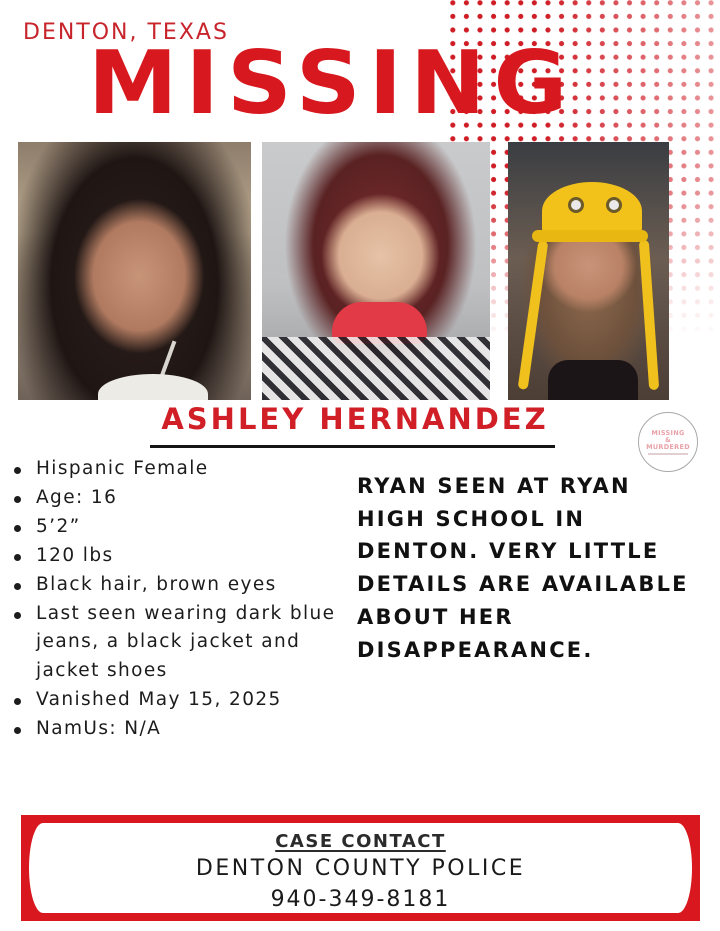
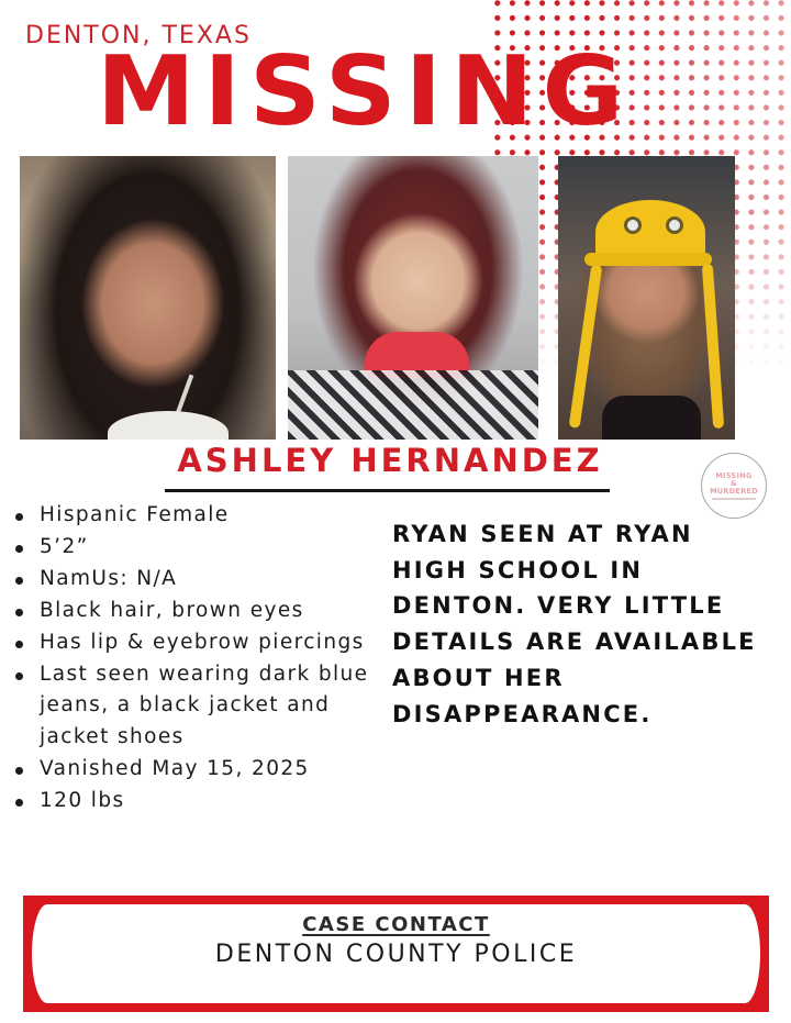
  DENTON, TEXAS
  MISSING
  ASHLEY HERNANDEZ
  MISSING
  &
  MURDERED
  Hispanic Female
- Age: 16
  5’2”
- 120 lbs
+ NamUs: N/A
  Black hair, brown eyes
+ Has lip & eyebrow piercings
  Last seen wearing dark blue jeans, a black jacket and jacket shoes
  Vanished May 15, 2025
- NamUs: N/A
+ 120 lbs
  RYAN SEEN AT RYAN HIGH SCHOOL IN DENTON. VERY LITTLE DETAILS ARE AVAILABLE ABOUT HER DISAPPEARANCE.
  CASE CONTACT
  DENTON COUNTY POLICE
- 940-349-8181
